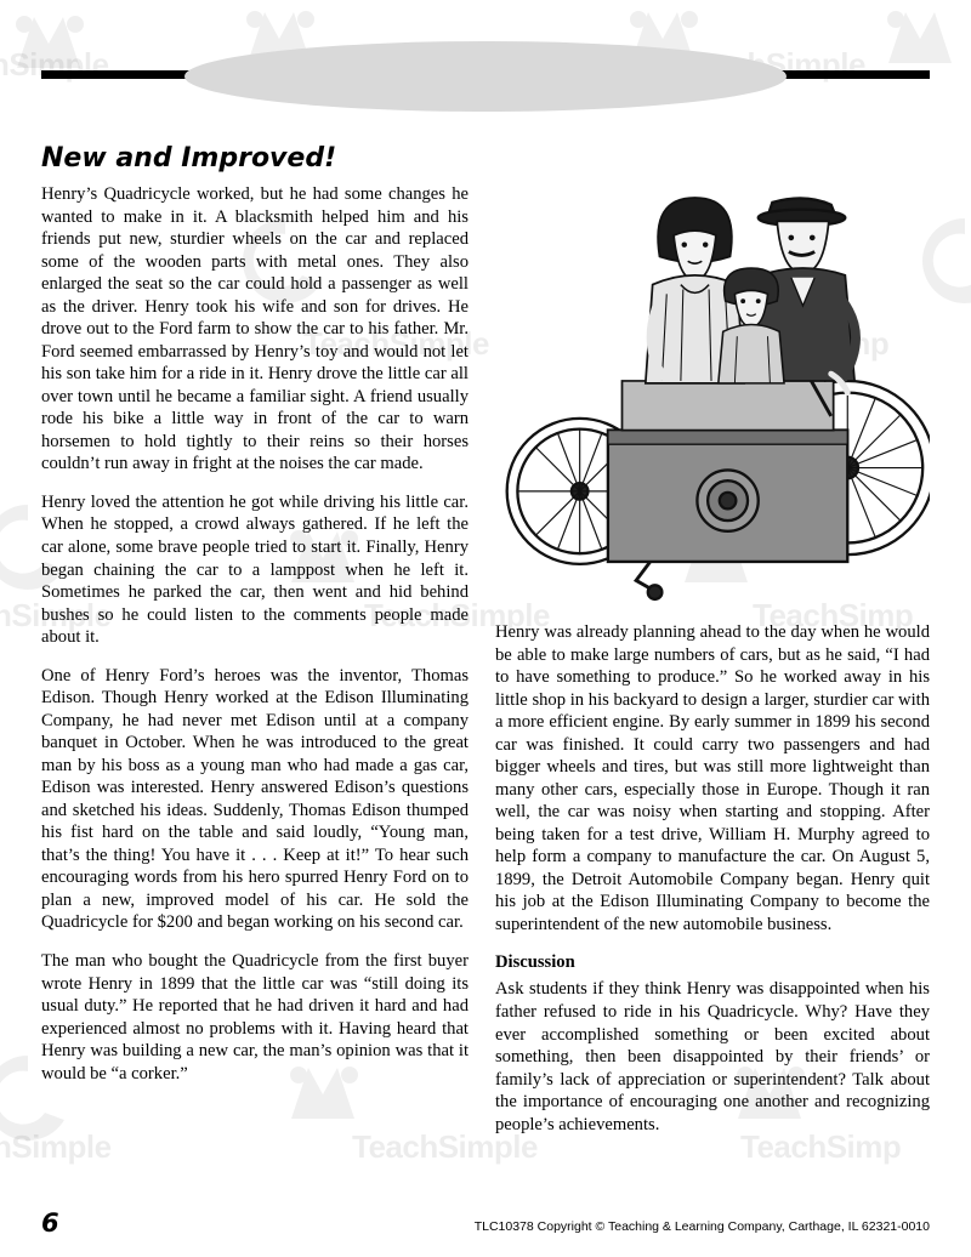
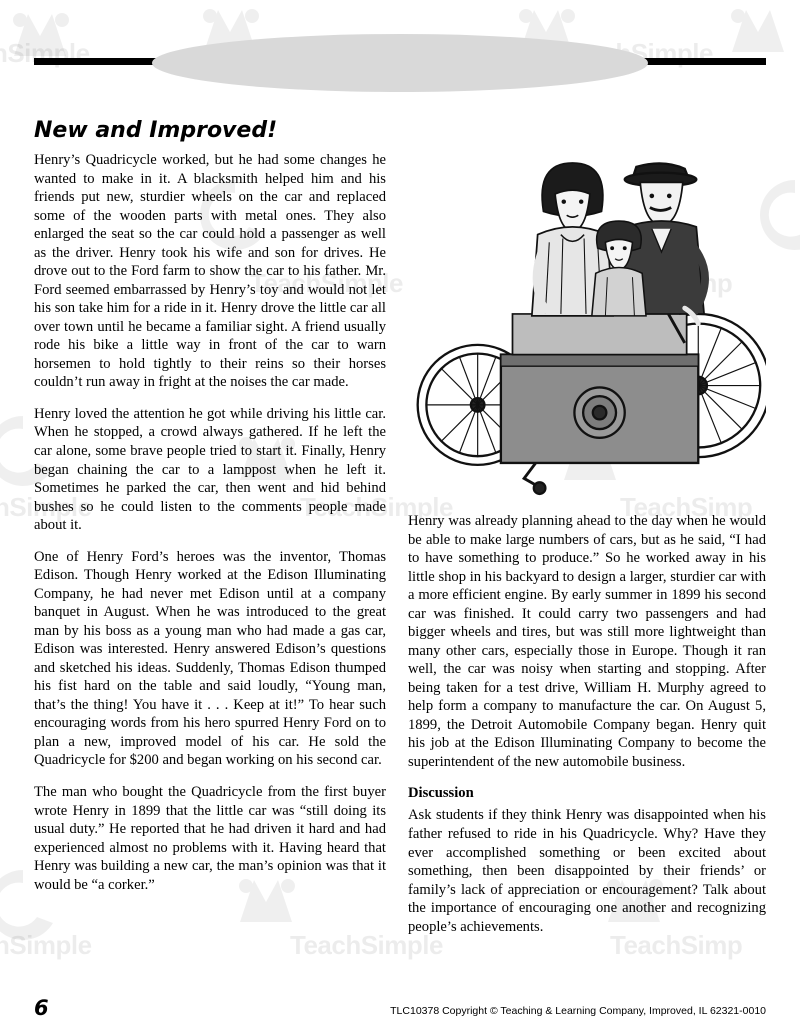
  Simple
  TeachSimple
  hSimple
  TeachSimple
  TeachSimp
  hSimple
  TeachSimple
  New and Improved!
  Henry’s Quadricycle worked, but he had some changes he wanted to make in it. A blacksmith helped him and his friends put new, sturdier wheels on the car and replaced some of the wooden parts with metal ones. They also enlarged the seat so the car could hold a passenger as well as the driver. Henry took his wife and son for drives. He drove out to the Ford farm to show the car to his father. Mr. Ford seemed embarrassed by Henry’s toy and would not let his son take him for a ride in it. Henry drove the little car all over town until he became a familiar sight. A friend usually rode his bike a little way in front of the car to warn horsemen to hold tightly to their reins so their horses couldn’t run away in fright at the noises the car made.
  Henry loved the attention he got while driving his little car. When he stopped, a crowd always gathered. If he left the car alone, some brave people tried to start it. Finally, Henry began chaining the car to a lamppost when he left it. Sometimes he parked the car, then went and hid behind bushes so he could listen to the comments people made about it.
- One of Henry Ford’s heroes was the inventor, Thomas Edison. Though Henry worked at the Edison Illuminating Company, he had never met Edison until at a company banquet in October. When he was introduced to the great man by his boss as a young man who had made a gas car, Edison was interested. Henry answered Edison’s questions and sketched his ideas. Suddenly, Thomas Edison thumped his fist hard on the table and said loudly, “Young man, that’s the thing! You have it . . . Keep at it!” To hear such encouraging words from his hero spurred Henry Ford on to plan a new, improved model of his car. He sold the Quadricycle for $200 and began working on his second car.
+ One of Henry Ford’s heroes was the inventor, Thomas Edison. Though Henry worked at the Edison Illuminating Company, he had never met Edison until at a company banquet in August. When he was introduced to the great man by his boss as a young man who had made a gas car, Edison was interested. Henry answered Edison’s questions and sketched his ideas. Suddenly, Thomas Edison thumped his fist hard on the table and said loudly, “Young man, that’s the thing! You have it . . . Keep at it!” To hear such encouraging words from his hero spurred Henry Ford on to plan a new, improved model of his car. He sold the Quadricycle for $200 and began working on his second car.
  The man who bought the Quadricycle from the first buyer wrote Henry in 1899 that the little car was “still doing its usual duty.” He reported that he had driven it hard and had experienced almost no problems with it. Having heard that Henry was building a new car, the man’s opinion was that it would be “a corker.”
  Henry was already planning ahead to the day when he would be able to make large numbers of cars, but as he said, “I had to have something to produce.” So he worked away in his little shop in his backyard to design a larger, sturdier car with a more efficient engine. By early summer in 1899 his second car was finished. It could carry two passengers and had bigger wheels and tires, but was still more lightweight than many other cars, especially those in Europe. Though it ran well, the car was noisy when starting and stopping. After being taken for a test drive, William H. Murphy agreed to help form a company to manufacture the car. On August 5, 1899, the Detroit Automobile Company began. Henry quit his job at the Edison Illuminating Company to become the superintendent of the new automobile business.
  Discussion
- Ask students if they think Henry was disappointed when his father refused to ride in his Quadricycle. Why? Have they ever accomplished something or been excited about something, then been disappointed by their friends’ or family’s lack of appreciation or superintendent? Talk about the importance of encouraging one another and recognizing people’s achievements.
+ Ask students if they think Henry was disappointed when his father refused to ride in his Quadricycle. Why? Have they ever accomplished something or been excited about something, then been disappointed by their friends’ or family’s lack of appreciation or encouragement? Talk about the importance of encouraging one another and recognizing people’s achievements.
  6
- TLC10378 Copyright © Teaching & Learning Company, Carthage, IL 62321-0010
+ TLC10378 Copyright © Teaching & Learning Company, Improved, IL 62321-0010
